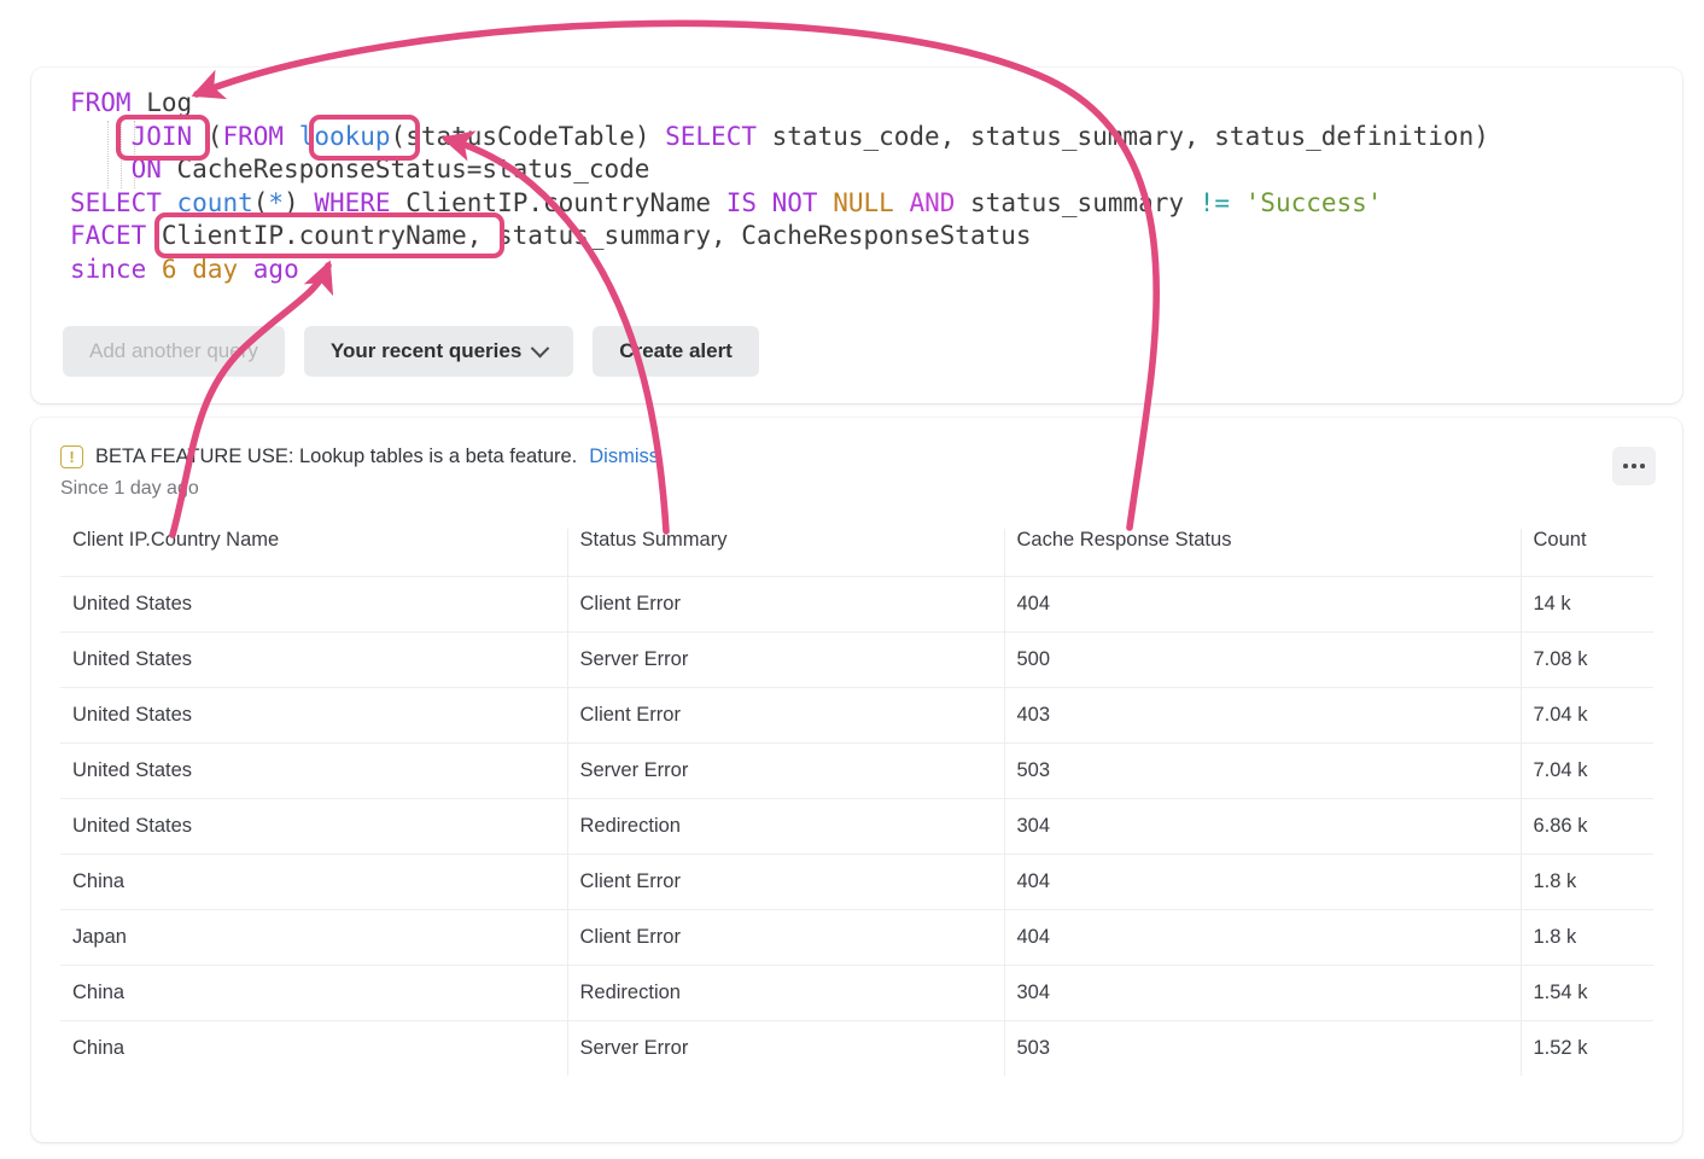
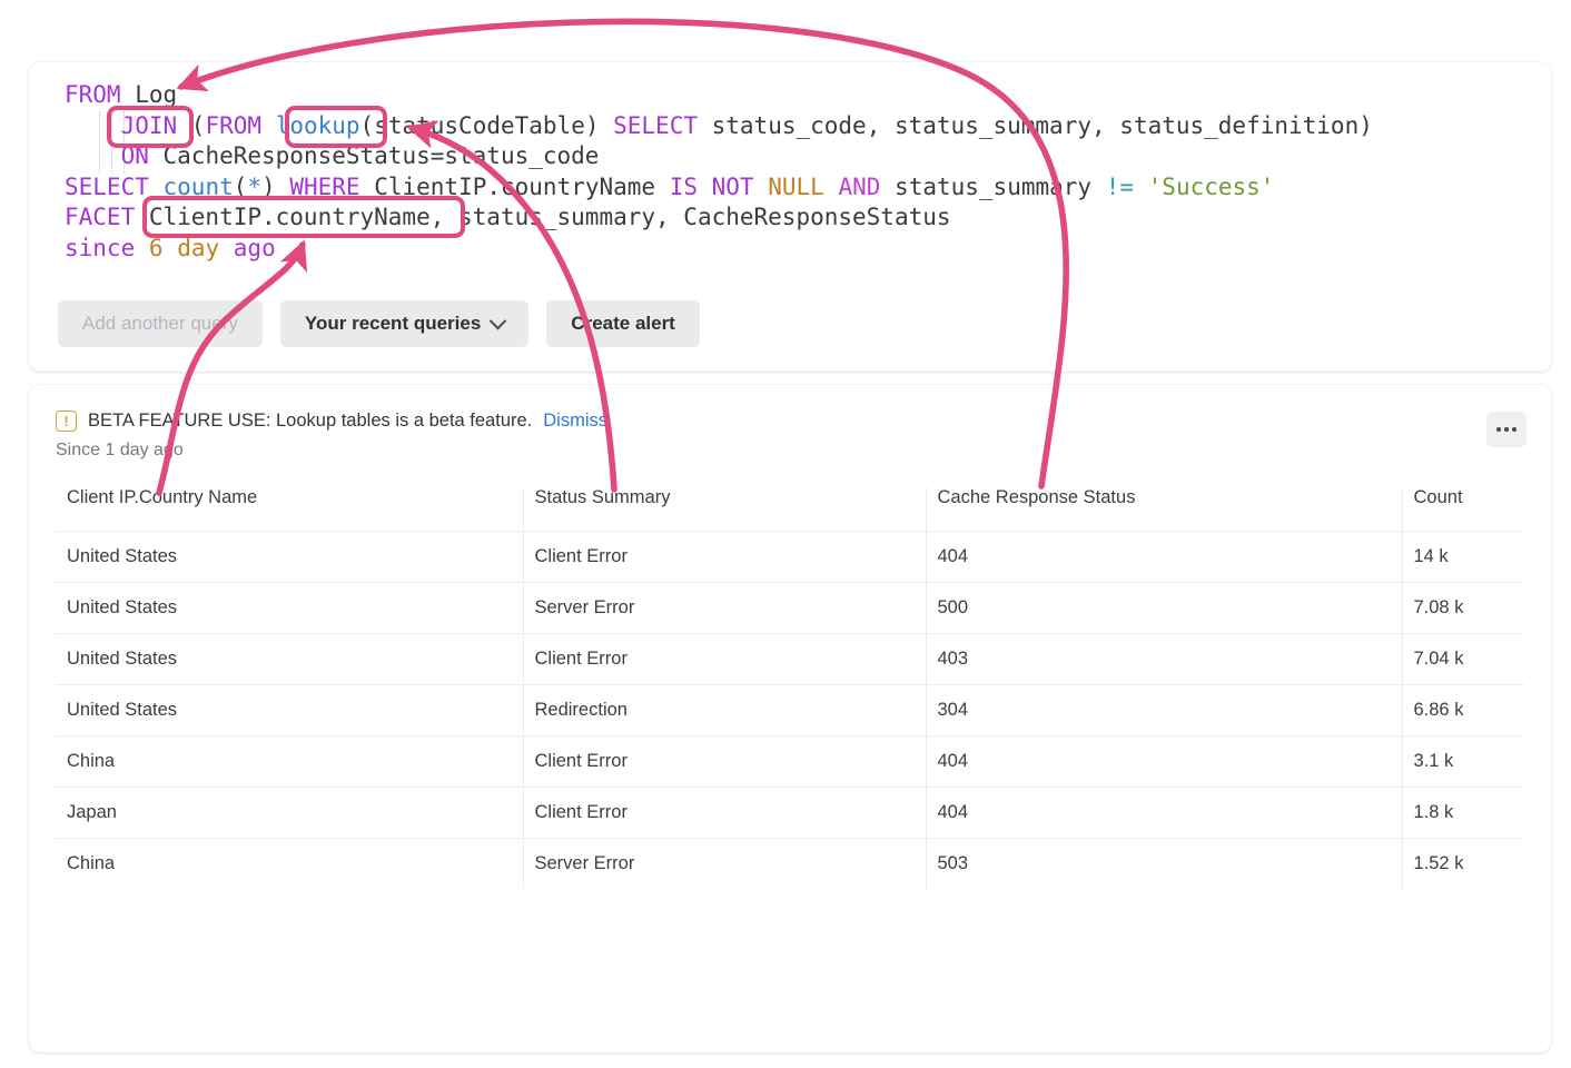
  FROM Log
  JOIN (FROM lookup(statusCodeTable) SELECT status_code, status_sumary, status_definition)
  ON CacheResponseStatus=status_code
  SELECT count(*) WHERE ClientIP.ountryName IS NOT NULL AND status_summry != 'Success'
  FACET ClientIP.countryName, statu_summary, CacheResponseStatus
  since 6 day ago
  Add another quey
  Your recent queries
  Ceate alert
  !
  BETA FEAURE USE: Lookup tables is a beta feature.
  Dismiss
  Since 1 day ao
  Client IP.Country Name	Status Summary	Cache Response Status	Count
  United States	Client Error	404	14 k
  United States	Server Error	500	7.08 k
  United States	Client Error	403	7.04 k
- United States	Server Error	503	7.04 k
  United States	Redirection	304	6.86 k
- China	Client Error	404	1.8 k
+ China	Client Error	404	3.1 k
  Japan	Client Error	404	1.8 k
- China	Redirection	304	1.54 k
  China	Server Error	503	1.52 k
